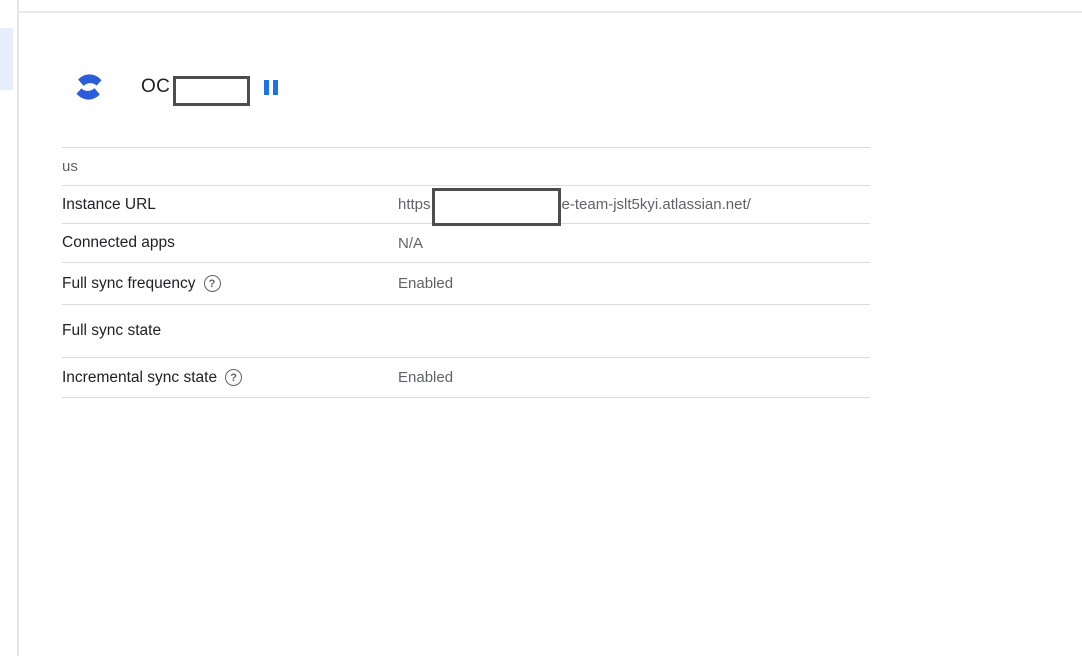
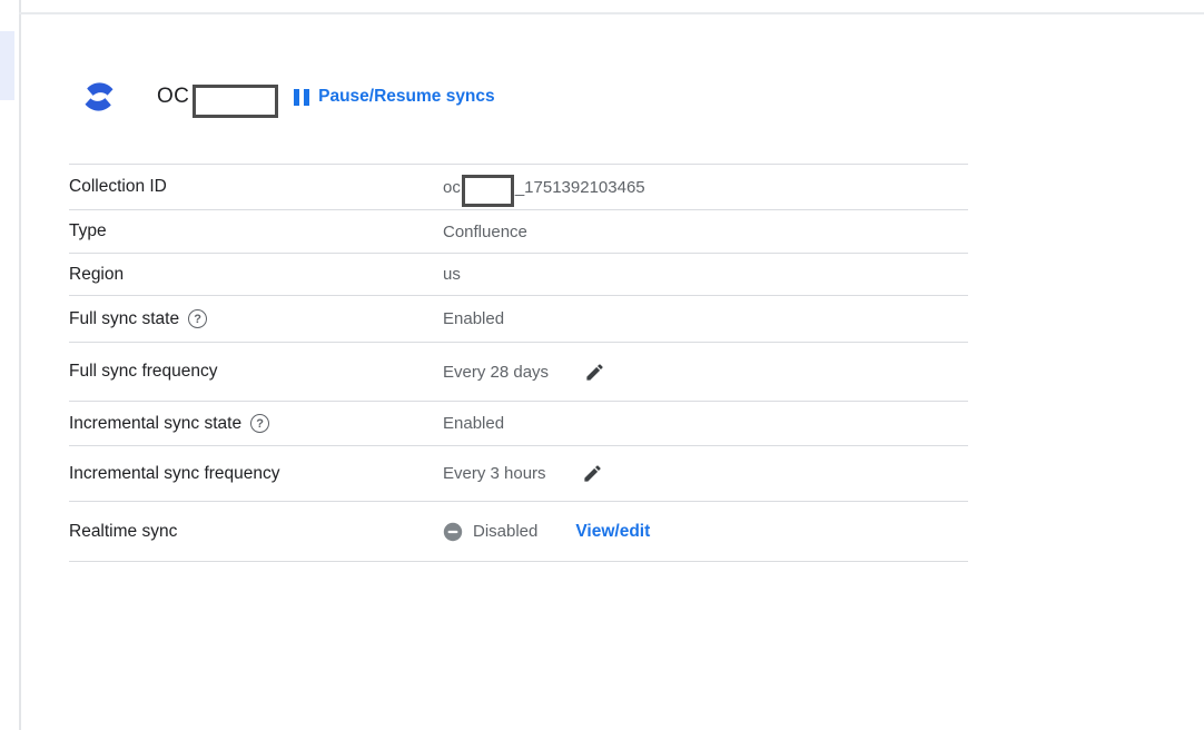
  OC
+ Pause/Resume syncs
+ Collection ID
+ oc
+ _1751392103465
+ Type
+ Confluence
+ Region
  us
- Instance URL
- https
- e-team-jslt5kyi.atlassian.net/
- Connected apps
- N/A
- Full sync frequency
+ Full sync state
  ?
  Enabled
- Full sync state
+ Full sync frequency
+ Every 28 days
  Incremental sync state
  ?
  Enabled
+ Incremental sync frequency
+ Every 3 hours
+ Realtime sync
+ Disabled
+ View/edit
